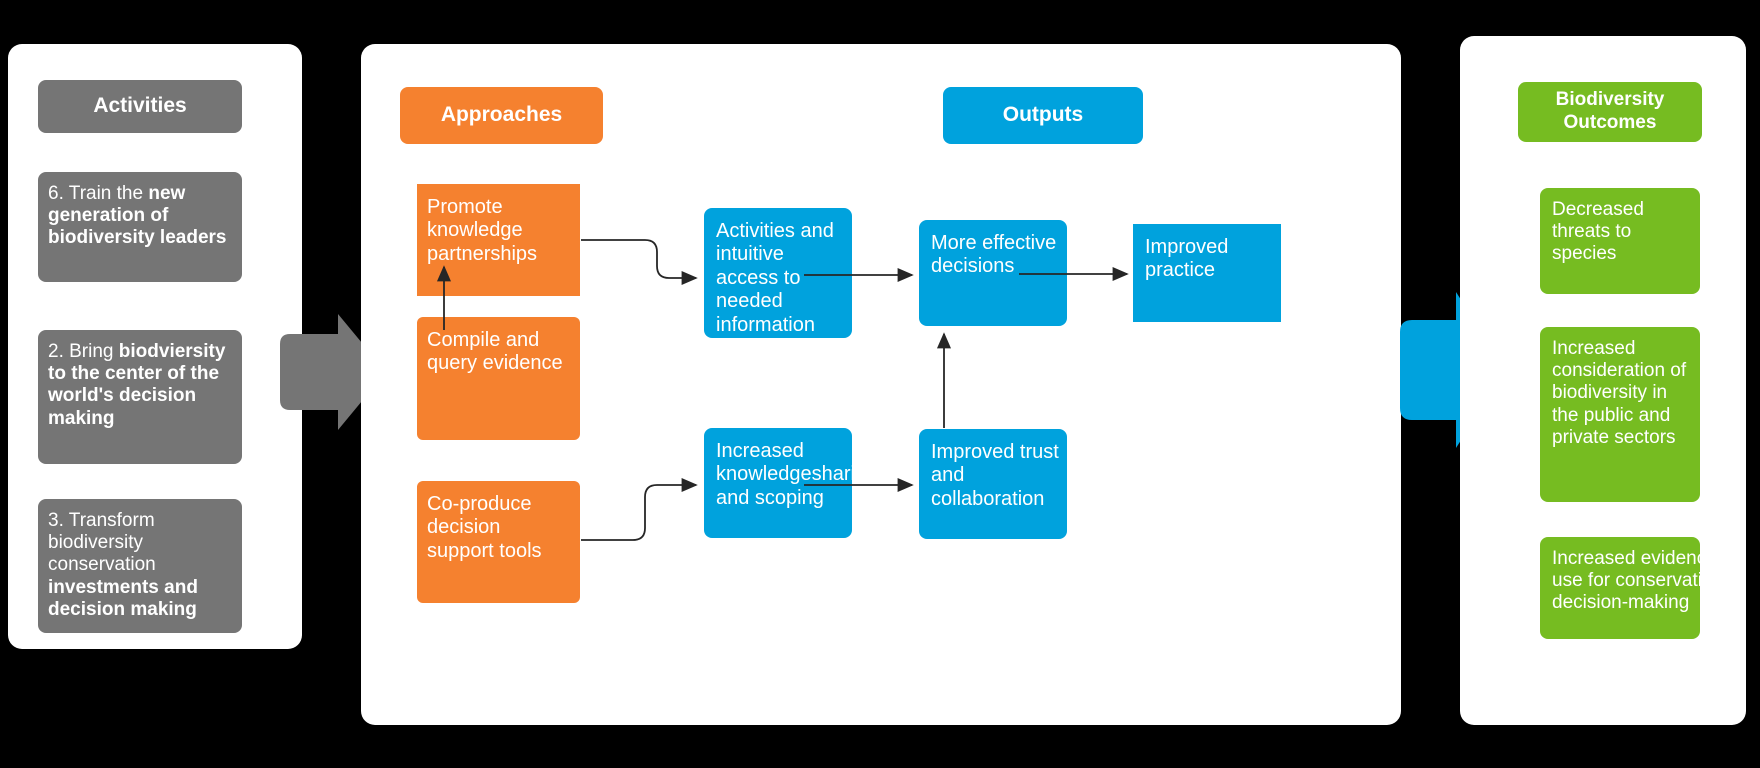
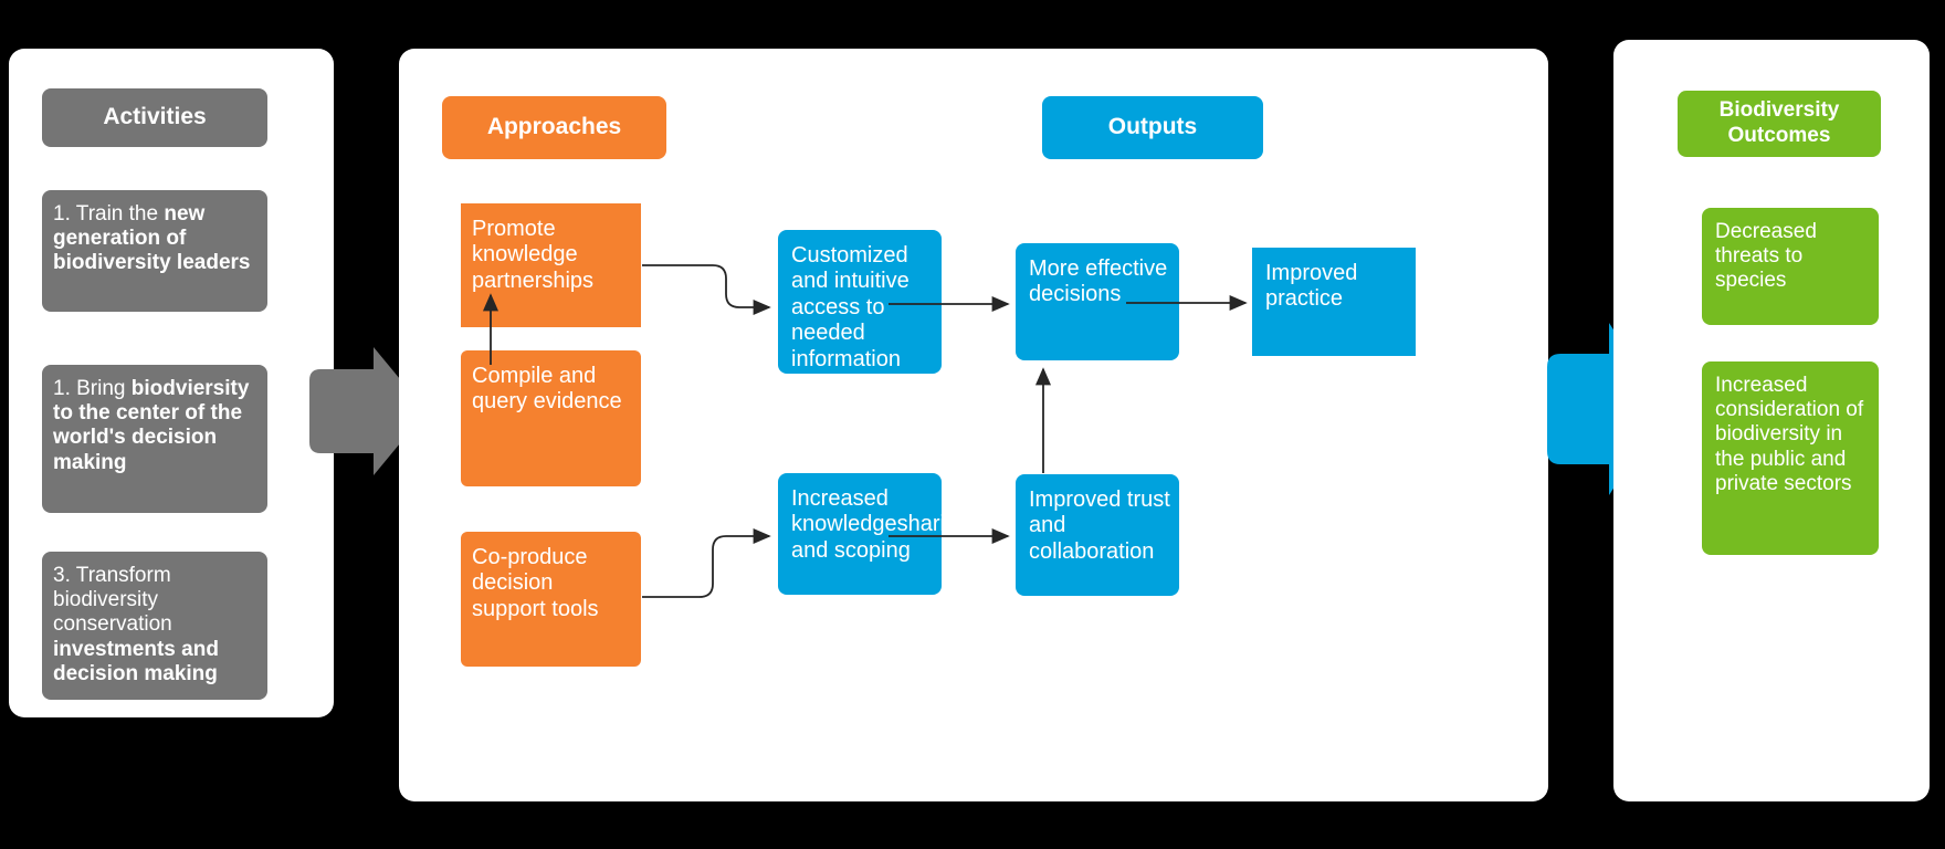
  Activities
- 6. Train the new generation of biodiversity leaders
+ 1. Train the new generation of biodiversity leaders
- 2. Bring biodviersity to the center of the world's decision making
+ 1. Bring biodviersity to the center of the world's decision making
  3. Transform biodiversity conservation investments and decision making
  Approaches
  Outputs
  Promote knowledge partnerships
  Compile and query evidence
  Co-produce decision support tools
- Activities and intuitive access to needed information
+ Customized and intuitive access to needed information
  More effective decisions
  Improved practice
  Increased knowledgesharing and scoping
  Improved trust and collaboration
  Biodiversity Outcomes
  Decreased threats to species
  Increased consideration of biodiversity in the public and private sectors
- Increased evidence use for conservation decision-making
